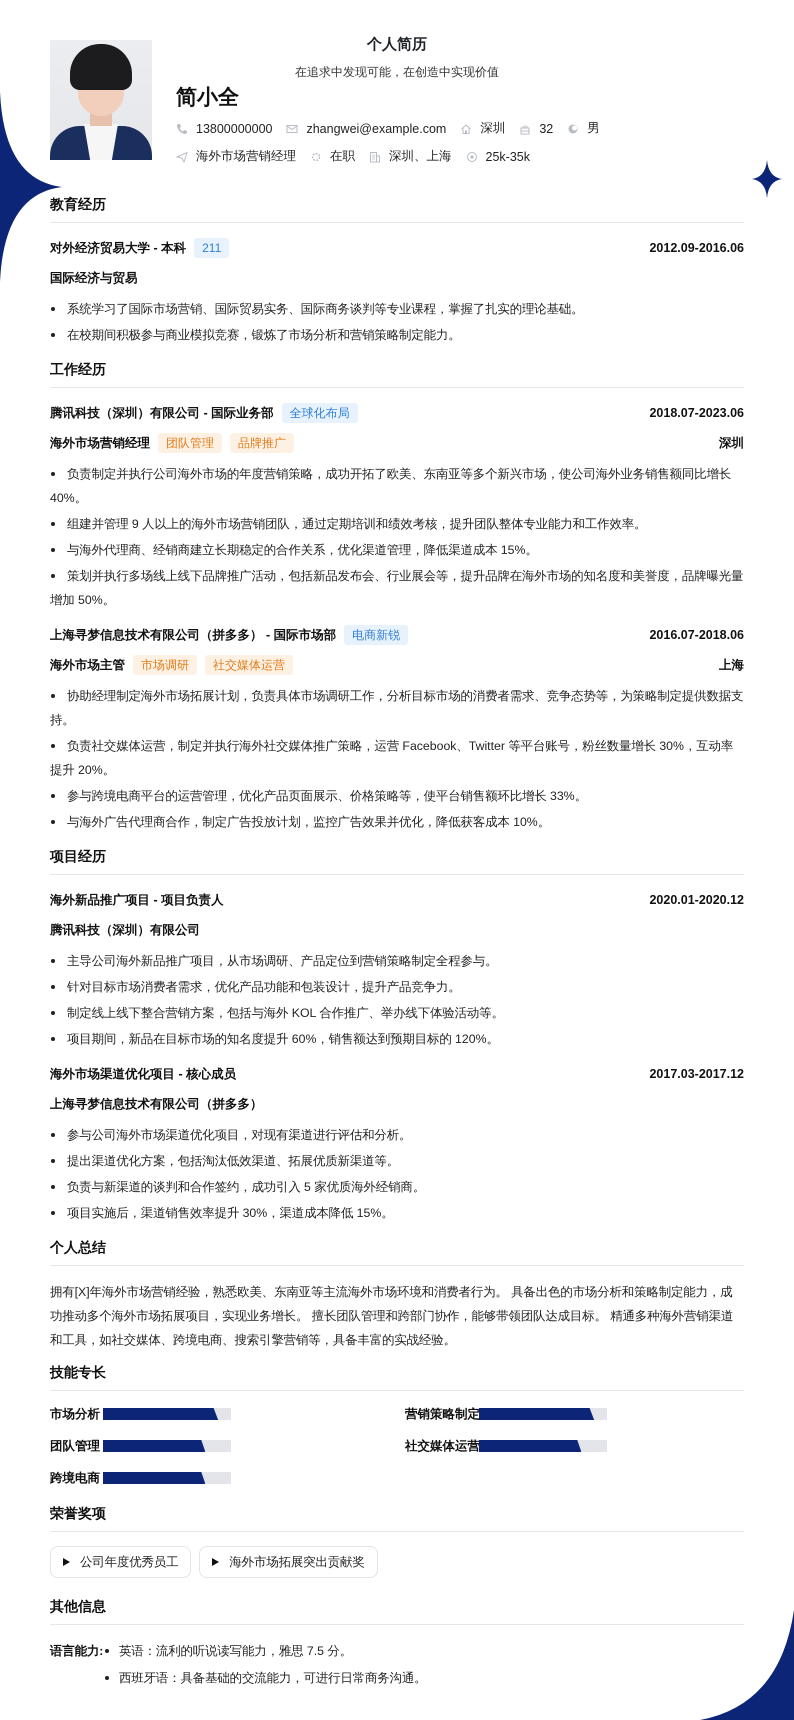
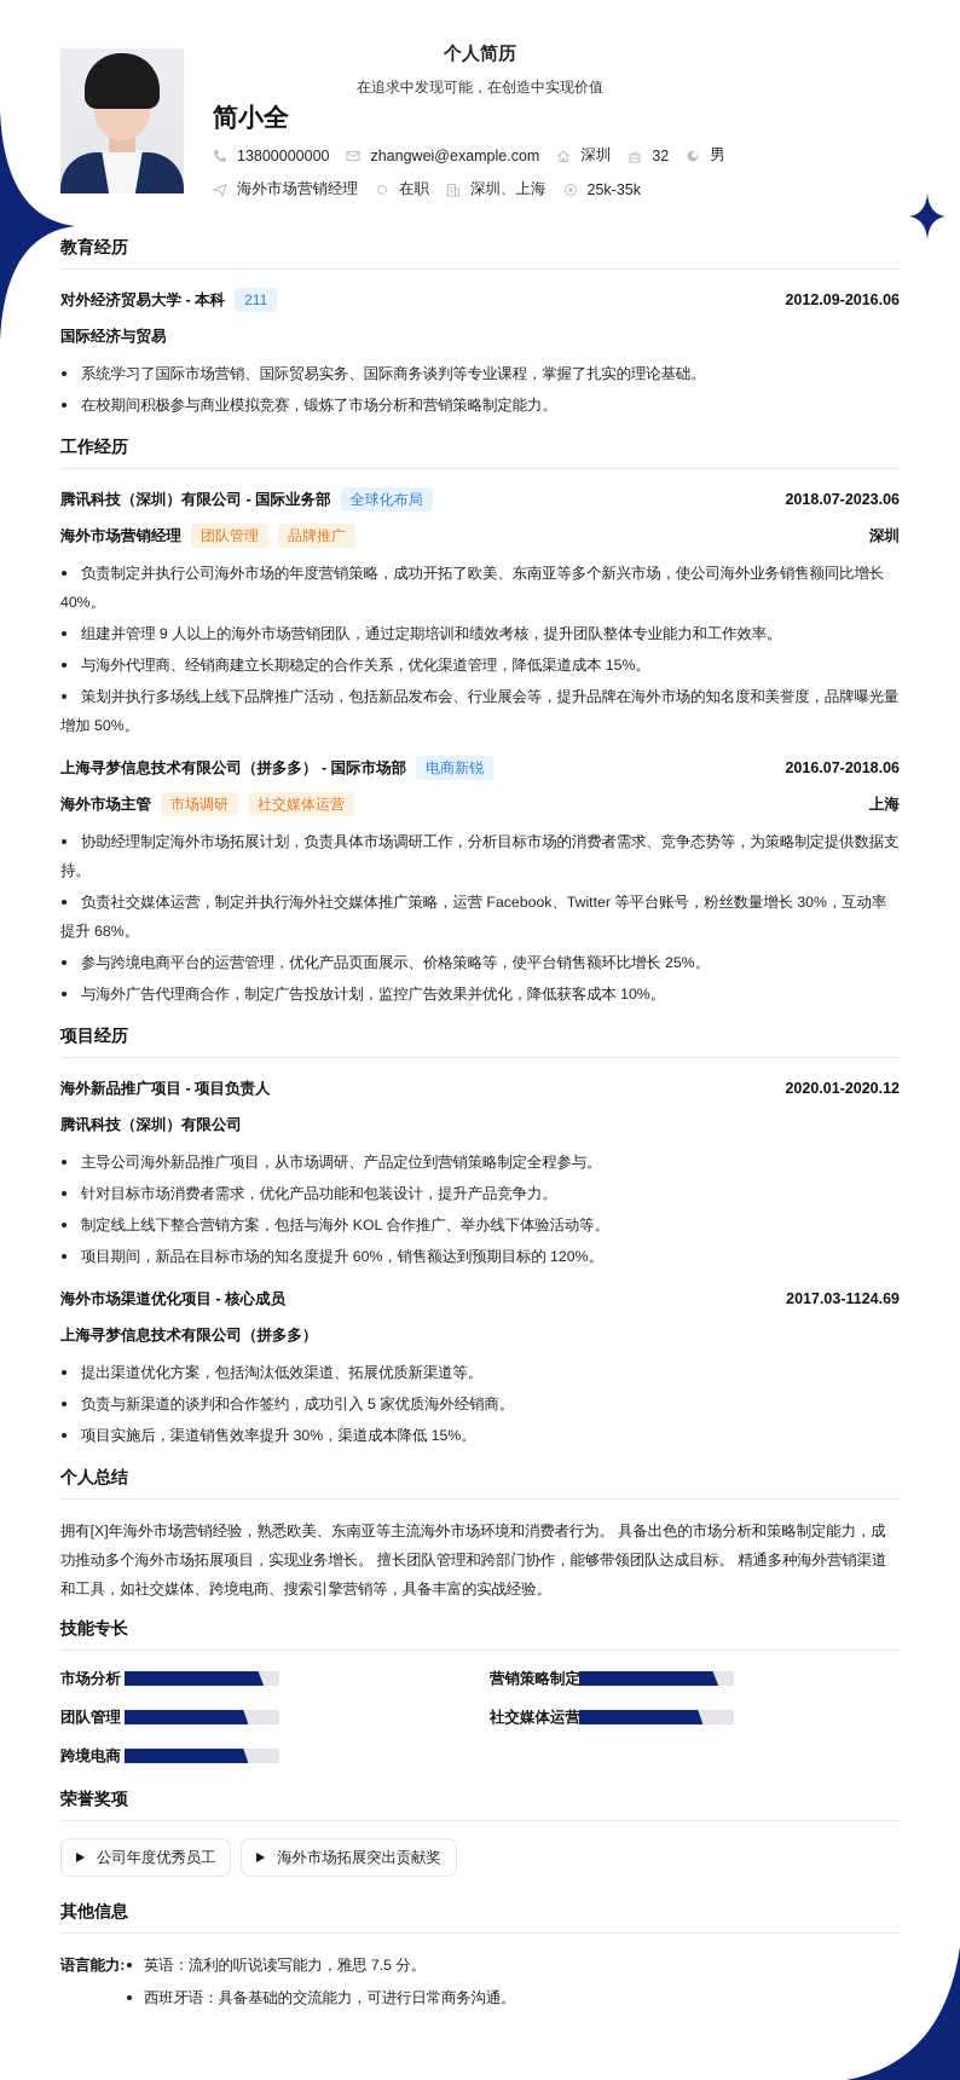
  个人简历
  在追求中发现可能，在创造中实现价值
  简小全
  13800000000
  zhangwei@example.com
  深圳
  32
  男
  海外市场营销经理
  在职
  深圳、上海
  25k-35k
  教育经历
  对外经济贸易大学 - 本科
  211
  2012.09-2016.06
  国际经济与贸易
  系统学习了国际市场营销、国际贸易实务、国际商务谈判等专业课程，掌握了扎实的理论基础。
  在校期间积极参与商业模拟竞赛，锻炼了市场分析和营销策略制定能力。
  工作经历
  腾讯科技（深圳）有限公司 - 国际业务部
  全球化布局
  2018.07-2023.06
  海外市场营销经理
  团队管理
  品牌推广
  深圳
  负责制定并执行公司海外市场的年度营销策略，成功开拓了欧美、东南亚等多个新兴市场，使公司海外业务销售额同比增长 40%。
  组建并管理 9 人以上的海外市场营销团队，通过定期培训和绩效考核，提升团队整体专业能力和工作效率。
  与海外代理商、经销商建立长期稳定的合作关系，优化渠道管理，降低渠道成本 15%。
  策划并执行多场线上线下品牌推广活动，包括新品发布会、行业展会等，提升品牌在海外市场的知名度和美誉度，品牌曝光量增加 50%。
  上海寻梦信息技术有限公司（拼多多） - 国际市场部
  电商新锐
  2016.07-2018.06
  海外市场主管
  市场调研
  社交媒体运营
  上海
  协助经理制定海外市场拓展计划，负责具体市场调研工作，分析目标市场的消费者需求、竞争态势等，为策略制定提供数据支持。
- 负责社交媒体运营，制定并执行海外社交媒体推广策略，运营 Facebook、Twitter 等平台账号，粉丝数量增长 30%，互动率提升 20%。
+ 负责社交媒体运营，制定并执行海外社交媒体推广策略，运营 Facebook、Twitter 等平台账号，粉丝数量增长 30%，互动率提升 68%。
- 参与跨境电商平台的运营管理，优化产品页面展示、价格策略等，使平台销售额环比增长 33%。
+ 参与跨境电商平台的运营管理，优化产品页面展示、价格策略等，使平台销售额环比增长 25%。
  与海外广告代理商合作，制定广告投放计划，监控广告效果并优化，降低获客成本 10%。
  项目经历
  海外新品推广项目 - 项目负责人
  2020.01-2020.12
  腾讯科技（深圳）有限公司
  主导公司海外新品推广项目，从市场调研、产品定位到营销策略制定全程参与。
  针对目标市场消费者需求，优化产品功能和包装设计，提升产品竞争力。
  制定线上线下整合营销方案，包括与海外 KOL 合作推广、举办线下体验活动等。
  项目期间，新品在目标市场的知名度提升 60%，销售额达到预期目标的 120%。
  海外市场渠道优化项目 - 核心成员
- 2017.03-2017.12
+ 2017.03-1124.69
  上海寻梦信息技术有限公司（拼多多）
- 参与公司海外市场渠道优化项目，对现有渠道进行评估和分析。
  提出渠道优化方案，包括淘汰低效渠道、拓展优质新渠道等。
  负责与新渠道的谈判和合作签约，成功引入 5 家优质海外经销商。
  项目实施后，渠道销售效率提升 30%，渠道成本降低 15%。
  个人总结
  拥有[X]年海外市场营销经验，熟悉欧美、东南亚等主流海外市场环境和消费者行为。 具备出色的市场分析和策略制定能力，成功推动多个海外市场拓展项目，实现业务增长。 擅长团队管理和跨部门协作，能够带领团队达成目标。 精通多种海外营销渠道和工具，如社交媒体、跨境电商、搜索引擎营销等，具备丰富的实战经验。
  技能专长
  市场分析
  营销策略制定
  团队管理
  社交媒体运营
  跨境电商
  荣誉奖项
  公司年度优秀员工
  海外市场拓展突出贡献奖
  其他信息
  语言能力
  英语：流利的听说读写能力，雅思 7.5 分。
  西班牙语：具备基础的交流能力，可进行日常商务沟通。
